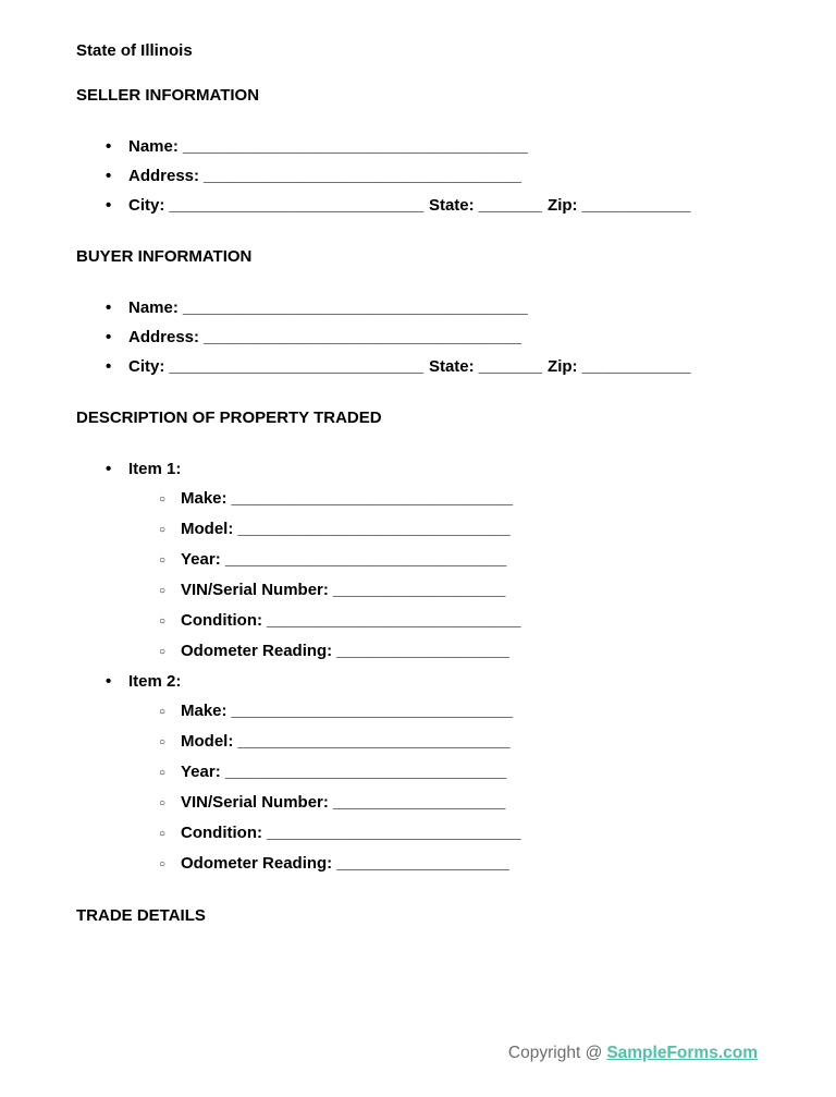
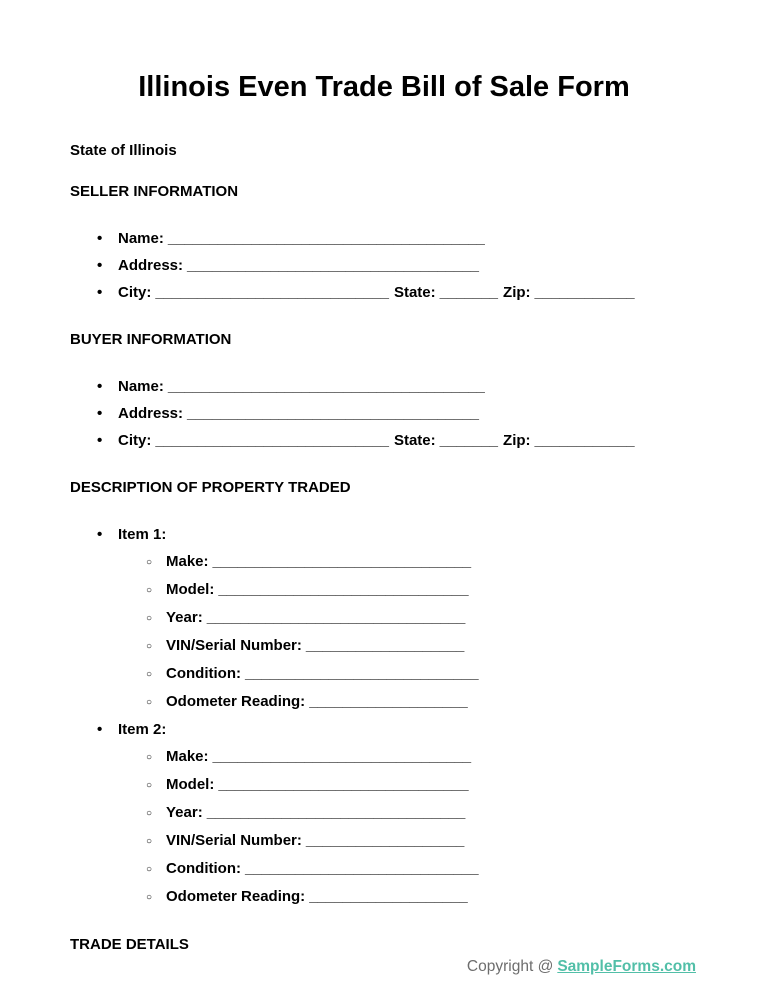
+ Illinois Even Trade Bill of Sale Form
  State of Illinois
  SELLER INFORMATION
  • Name: ______________________________________
  • Address: ___________________________________
  • City: ____________________________ State: _______ Zip: ____________
  BUYER INFORMATION
  • Name: ______________________________________
  • Address: ___________________________________
  • City: ____________________________ State: _______ Zip: ____________
  DESCRIPTION OF PROPERTY TRADED
  • Item 1:
  ○ Make: _______________________________
  ○ Model: ______________________________
  ○ Year: _______________________________
  ○ VIN/Serial Number: ___________________
  ○ Condition: ____________________________
  ○ Odometer Reading: ___________________
  • Item 2:
  ○ Make: _______________________________
  ○ Model: ______________________________
  ○ Year: _______________________________
  ○ VIN/Serial Number: ___________________
  ○ Condition: ____________________________
  ○ Odometer Reading: ___________________
  TRADE DETAILS
  Copyright @ SampleForms.com
